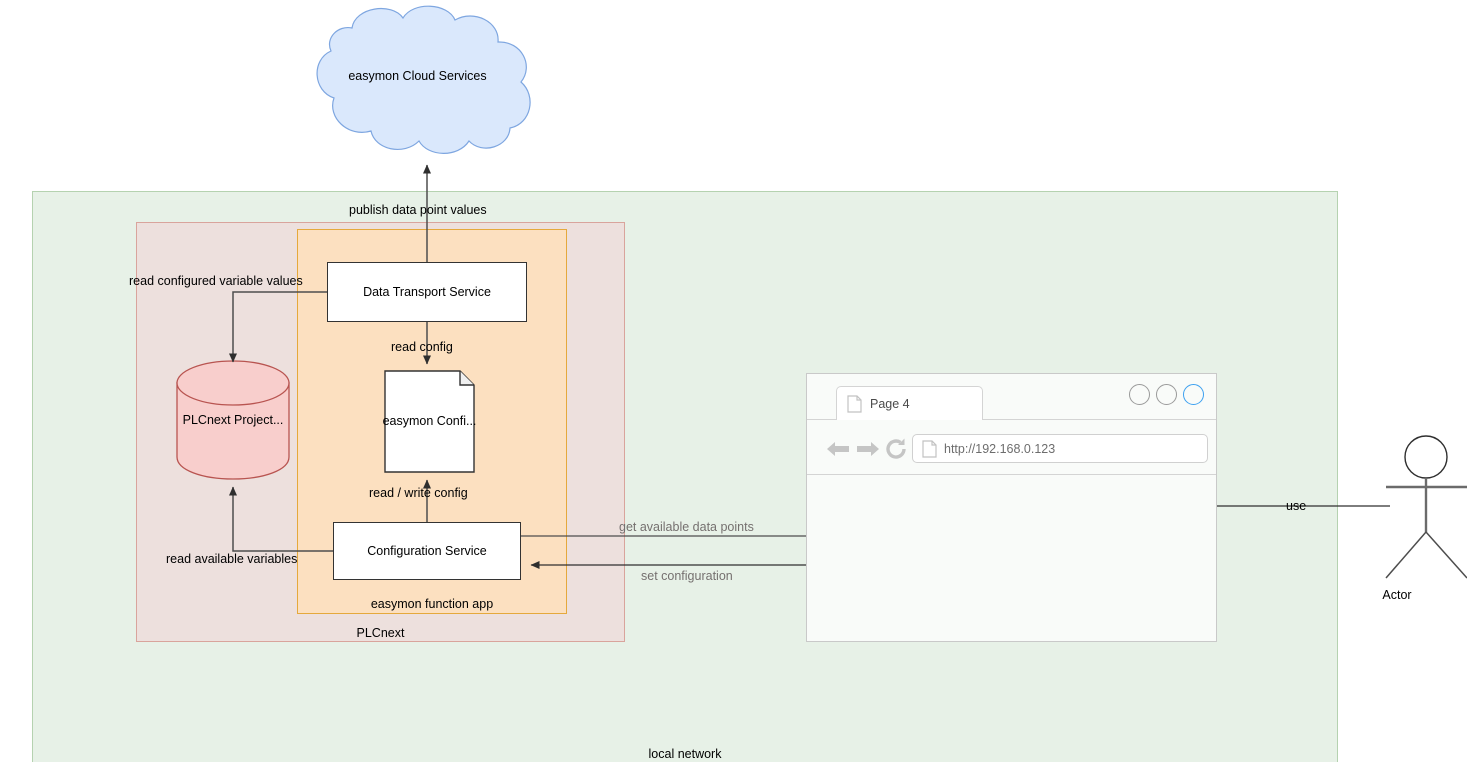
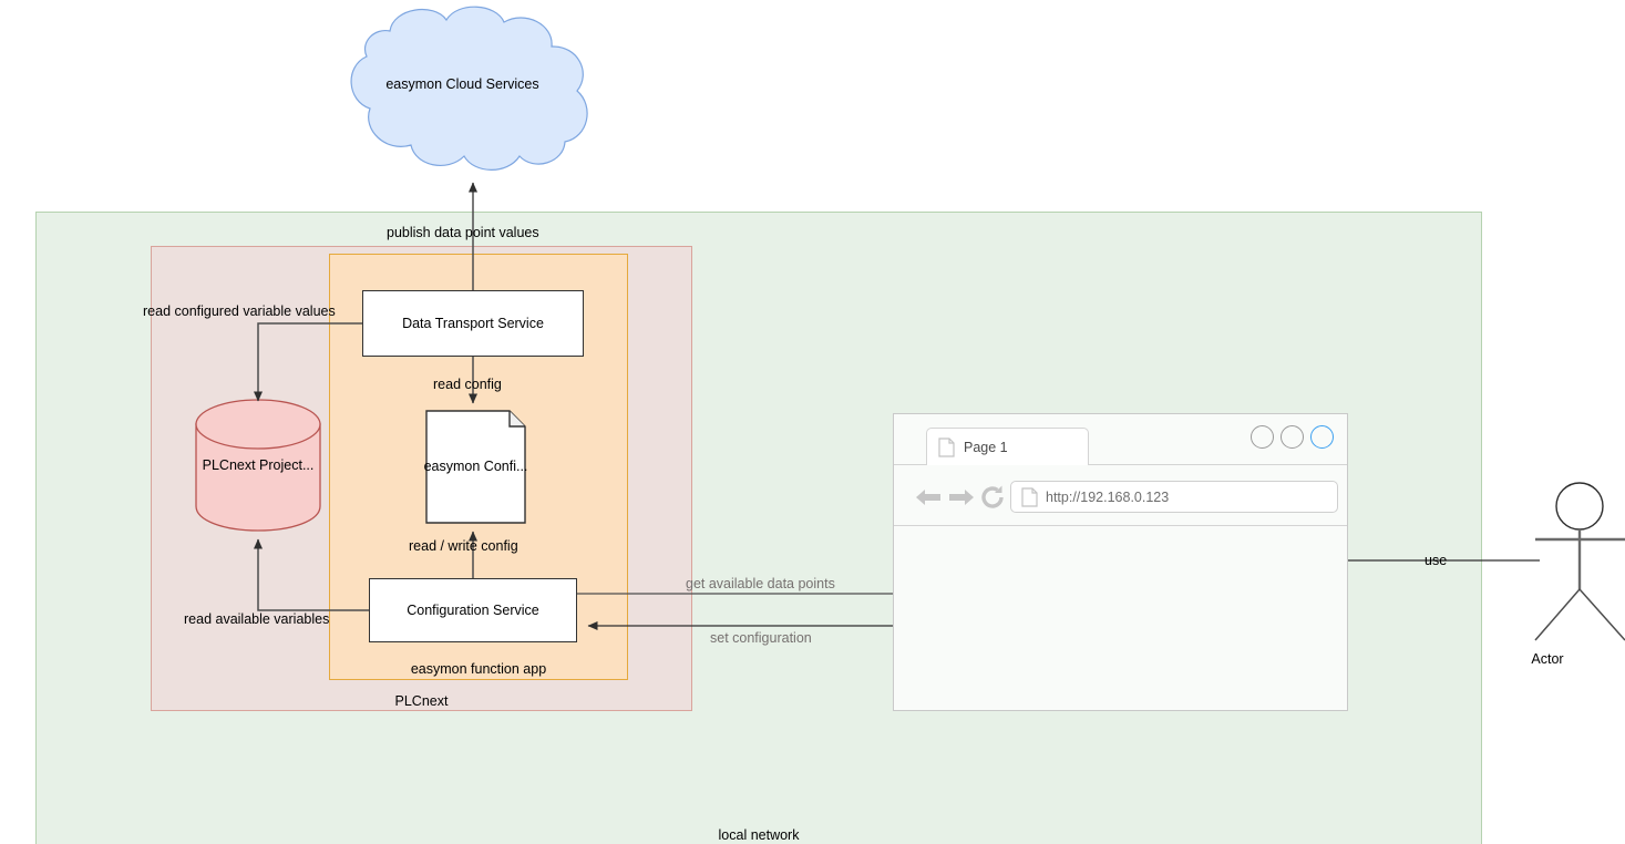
  Data Transport Service
  Configuration Service
  PLCnext Project...
  easymon Confi...
  easymon Cloud Services
  Actor
- Page 4
+ Page 1
  http://192.168.0.123
  publish data point values
  read configured variable values
  read config
  read / write config
  read available variables
  get available data points
  set configuration
  use
  easymon function app
  PLCnext
  local network
